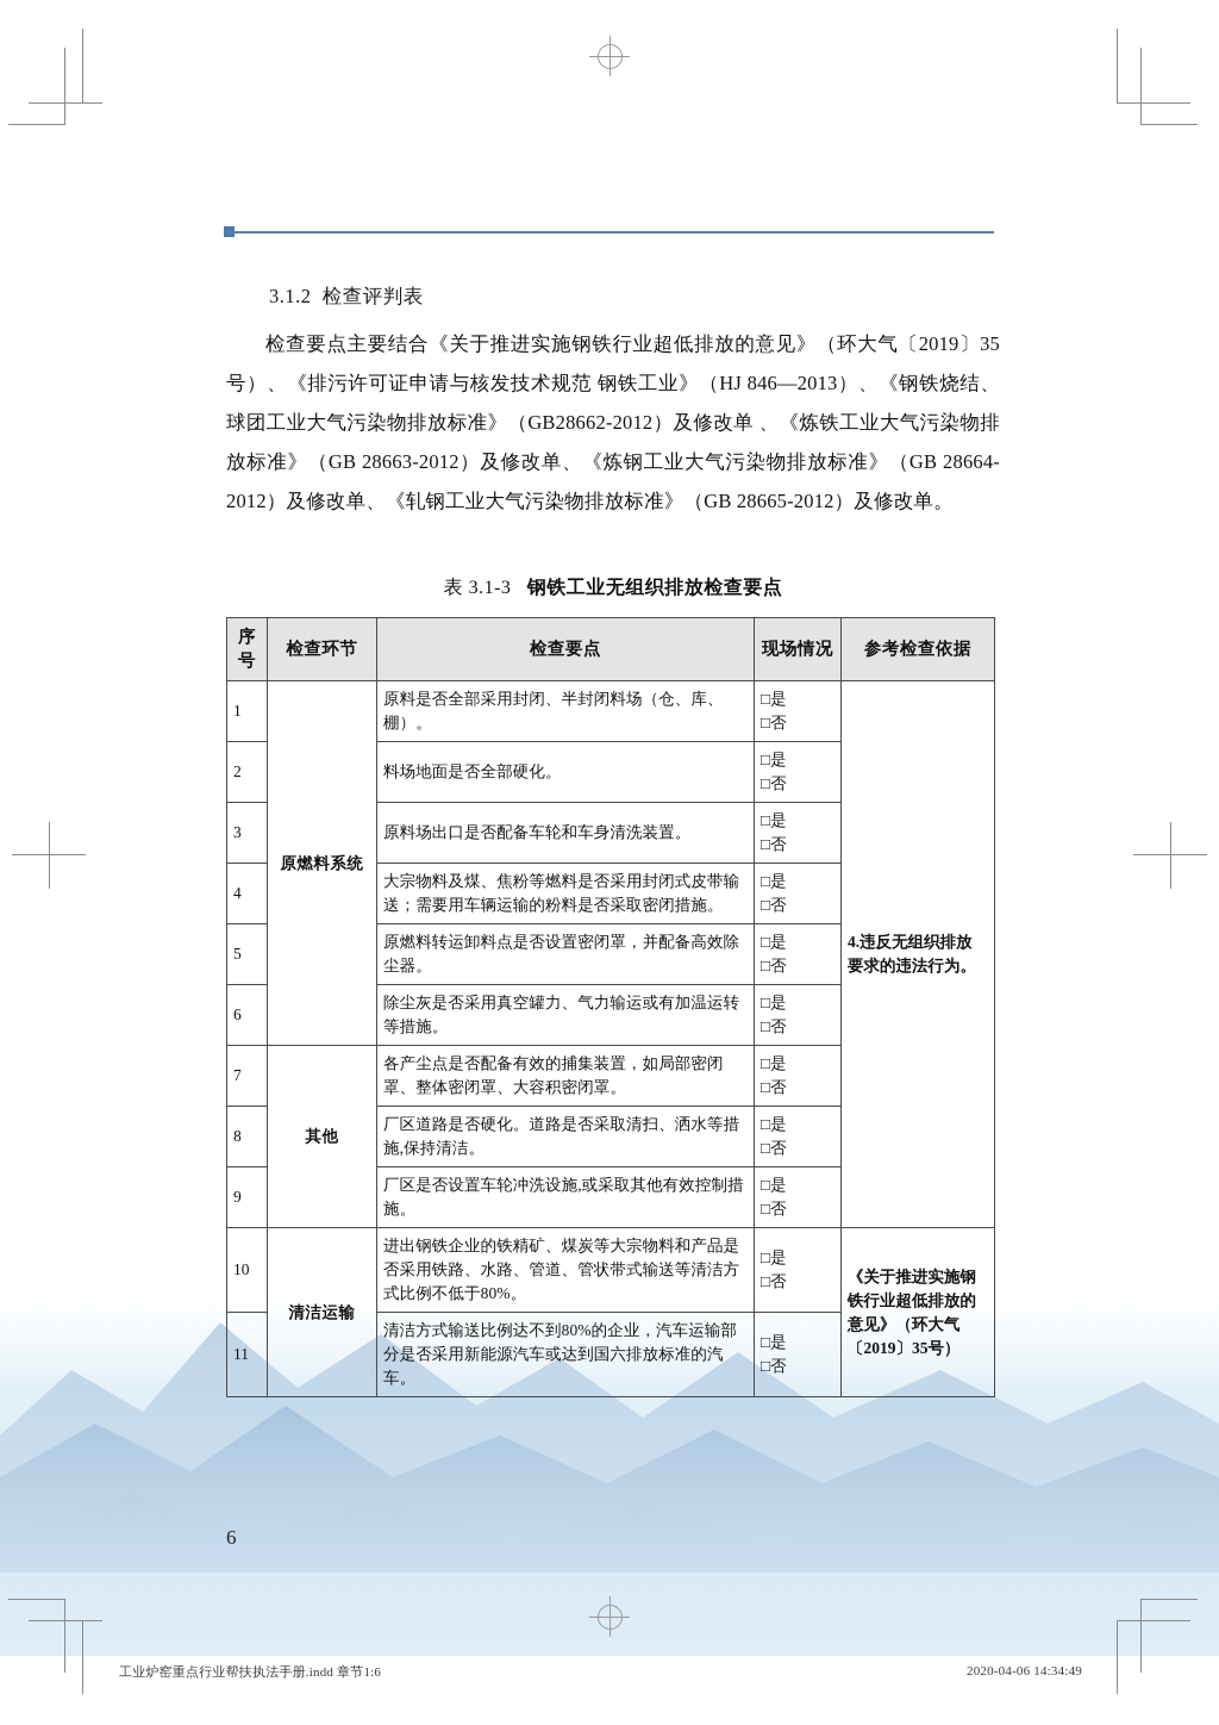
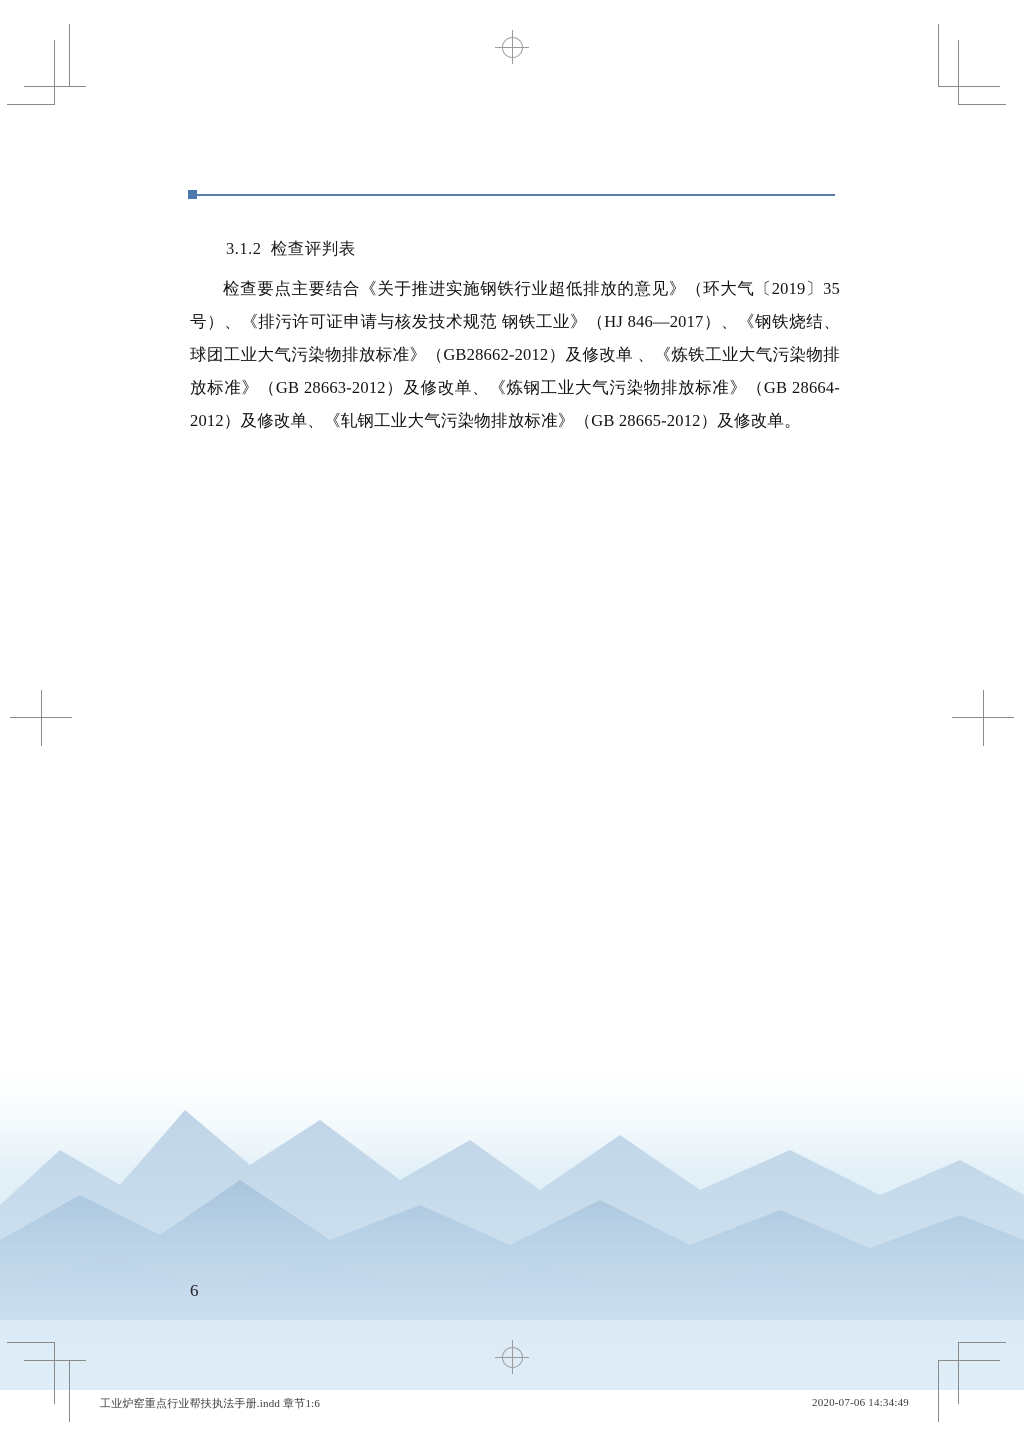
  3.1.2 检查评判表
- 检查要点主要结合《关于推进实施钢铁行业超低排放的意见》（环大气〔2019〕35号）、《排污许可证申请与核发技术规范 钢铁工业》（HJ 846—2013）、《钢铁烧结、球团工业大气污染物排放标准》（GB28662-2012）及修改单 、《炼铁工业大气污染物排放标准》（GB 28663-2012）及修改单、《炼钢工业大气污染物排放标准》（GB 28664-2012）及修改单、《轧钢工业大气污染物排放标准》（GB 28665-2012）及修改单。
+ 检查要点主要结合《关于推进实施钢铁行业超低排放的意见》（环大气〔2019〕35号）、《排污许可证申请与核发技术规范 钢铁工业》（HJ 846—2017）、《钢铁烧结、球团工业大气污染物排放标准》（GB28662-2012）及修改单 、《炼铁工业大气污染物排放标准》（GB 28663-2012）及修改单、《炼钢工业大气污染物排放标准》（GB 28664-2012）及修改单、《轧钢工业大气污染物排放标准》（GB 28665-2012）及修改单。
- 表 3.1-3 钢铁工业无组织排放检查要点
- 序号	检查环节	检查要点	现场情况	参考检查依据
- 1	原燃料系统	原料是否全部采用封闭、半封闭料场（仓、库、棚）。	□是 □否	4.违反无组织排放要求的违法行为。
- 2	料场地面是否全部硬化。	□是 □否
- 3	原料场出口是否配备车轮和车身清洗装置。	□是 □否
- 4	大宗物料及煤、焦粉等燃料是否采用封闭式皮带输送；需要用车辆运输的粉料是否采取密闭措施。	□是 □否
- 5	原燃料转运卸料点是否设置密闭罩，并配备高效除尘器。	□是 □否
- 6	除尘灰是否采用真空罐力、气力输运或有加温运转等措施。	□是 □否
- 7	其他	各产尘点是否配备有效的捕集装置，如局部密闭罩、整体密闭罩、大容积密闭罩。	□是 □否
- 8	厂区道路是否硬化。道路是否采取清扫、洒水等措施,保持清洁。	□是 □否
- 9	厂区是否设置车轮冲洗设施,或采取其他有效控制措施。	□是 □否
- 10	清洁运输	进出钢铁企业的铁精矿、煤炭等大宗物料和产品是否采用铁路、水路、管道、管状带式输送等清洁方式比例不低于80%。	□是 □否	《关于推进实施钢铁行业超低排放的意见》（环大气〔2019〕35号）
- 11	清洁方式输送比例达不到80%的企业，汽车运输部分是否采用新能源汽车或达到国六排放标准的汽车。	□是 □否
  6
  工业炉窑重点行业帮扶执法手册.indd 章节1:6
- 2020-04-06 14:34:49
+ 2020-07-06 14:34:49
